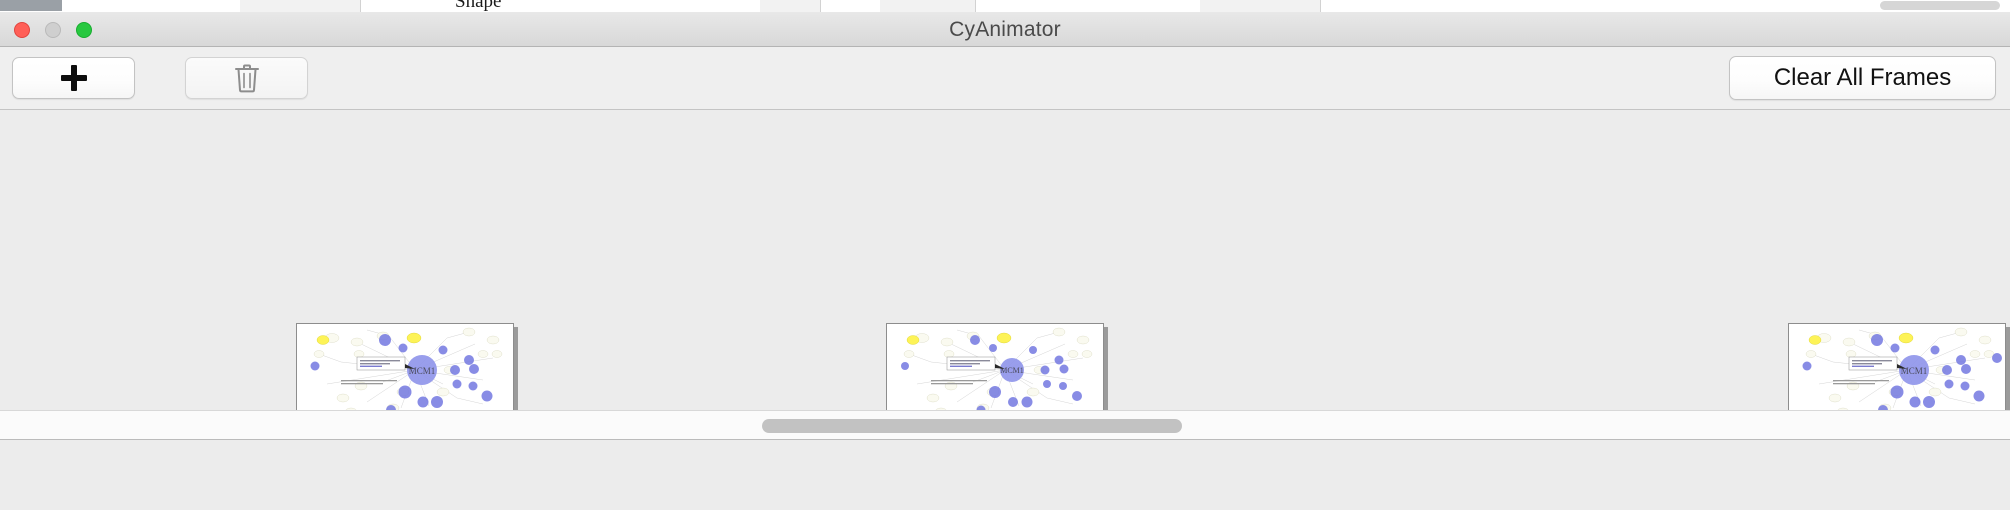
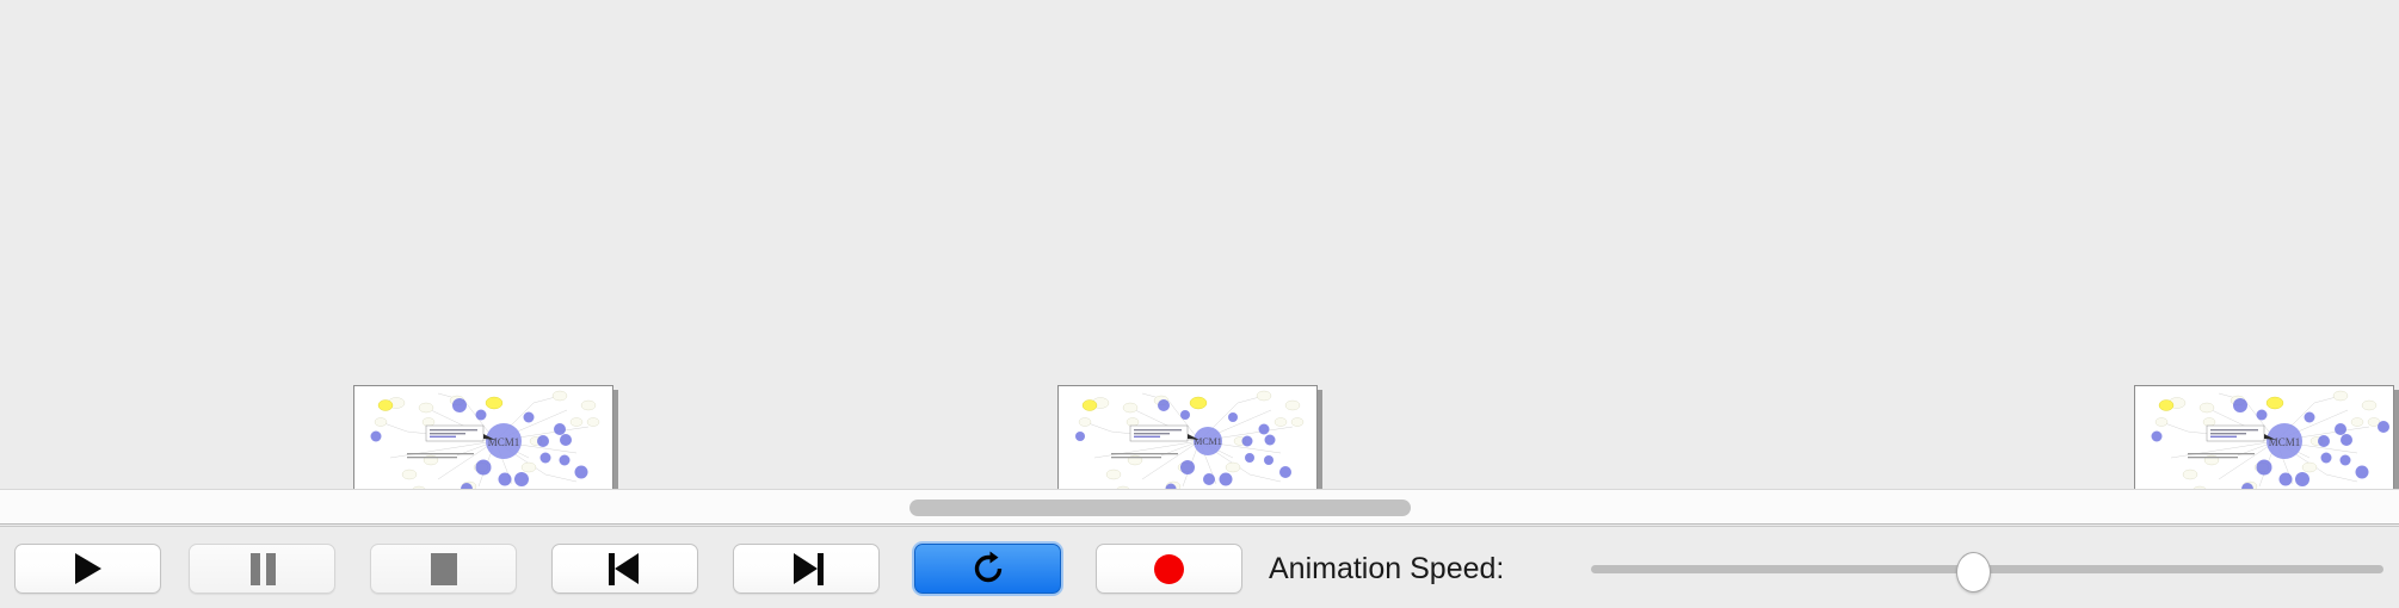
- Shape
- CyAnimator
- Clear All Frames
  MCM1
  MCM1
  MCM1
+ Animation Speed:
